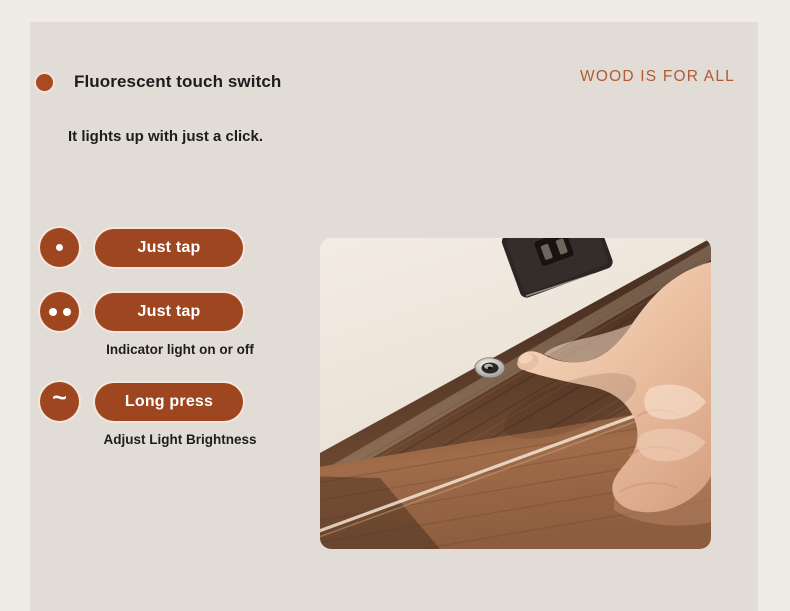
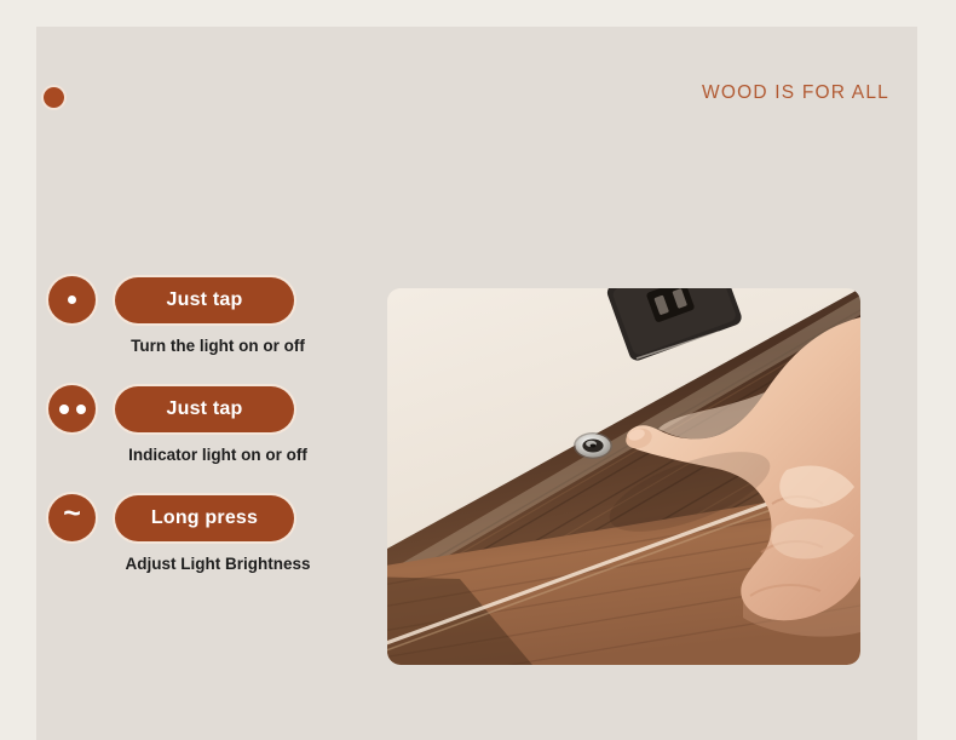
- Fluorescent touch switch
- It lights up with just a click.
  WOOD IS FOR ALL
  Just tap
+ Turn the light on or off
  Just tap
  Indicator light on or off
  ~
  Long press
  Adjust Light Brightness
